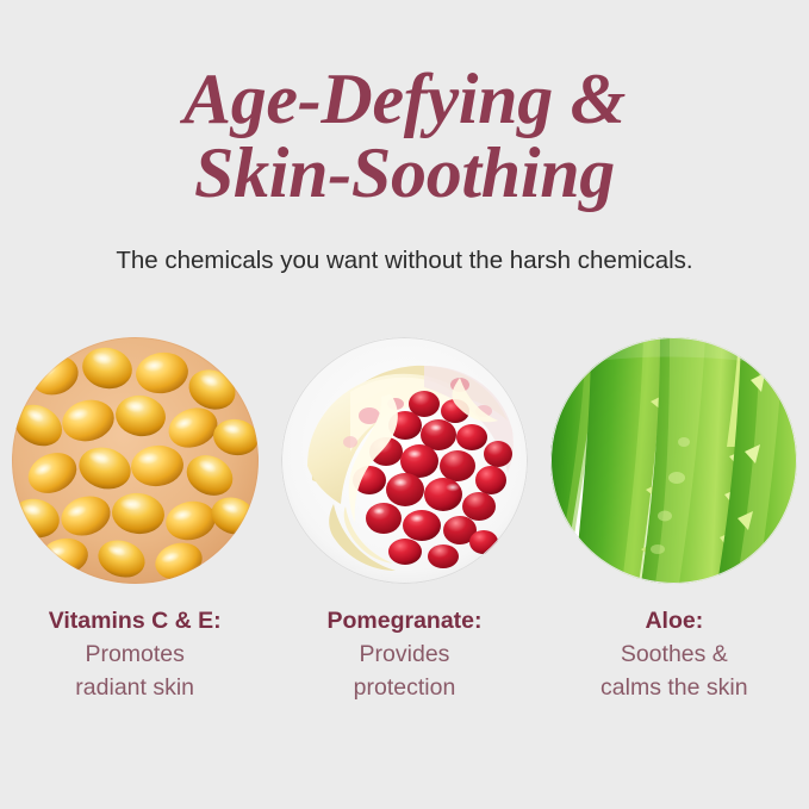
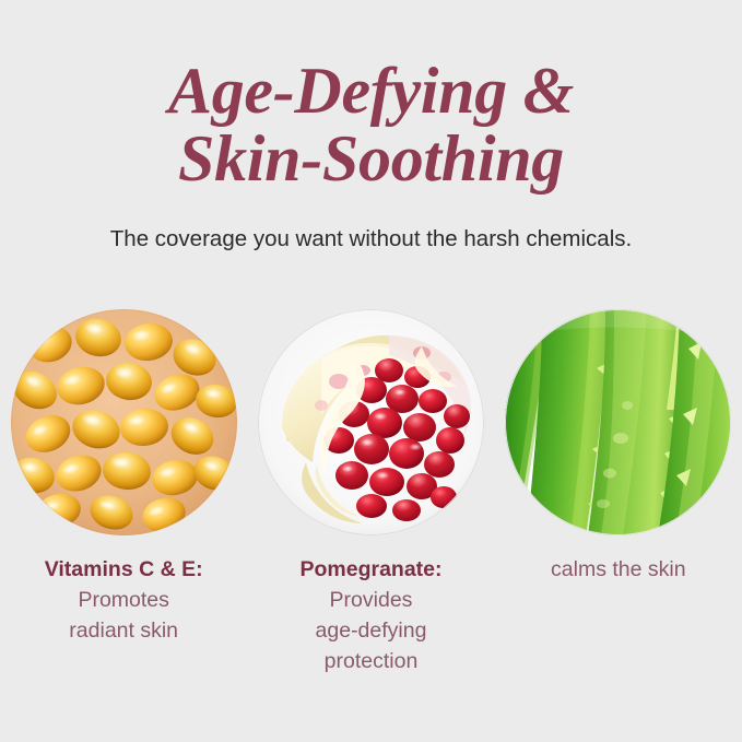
  Age-Defying &
  Skin-Soothing
- The chemicals you want without the harsh chemicals.
+ The coverage you want without the harsh chemicals.
  Vitamins C & E:
  Promotes
  radiant skin
  Pomegranate:
  Provides
+ age-defying
  protection
- Aloe:
- Soothes &
  calms the skin
